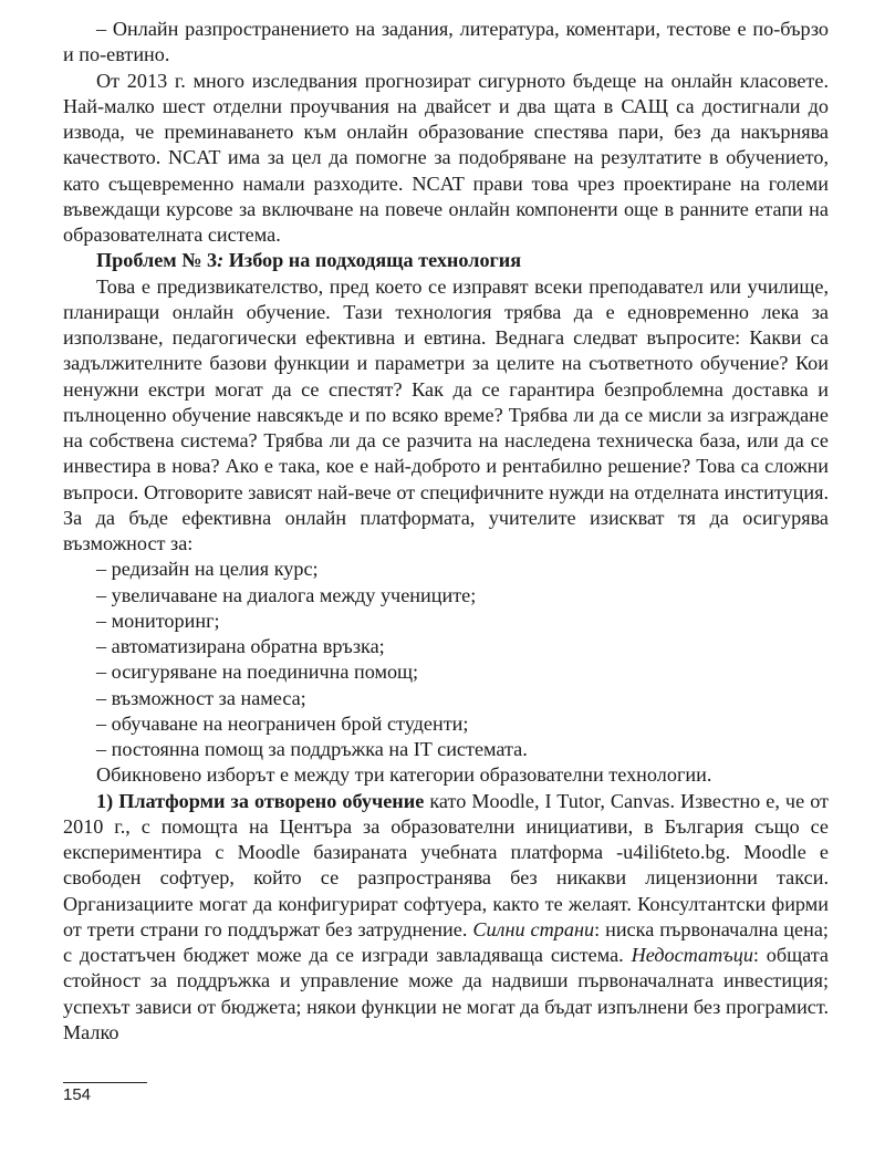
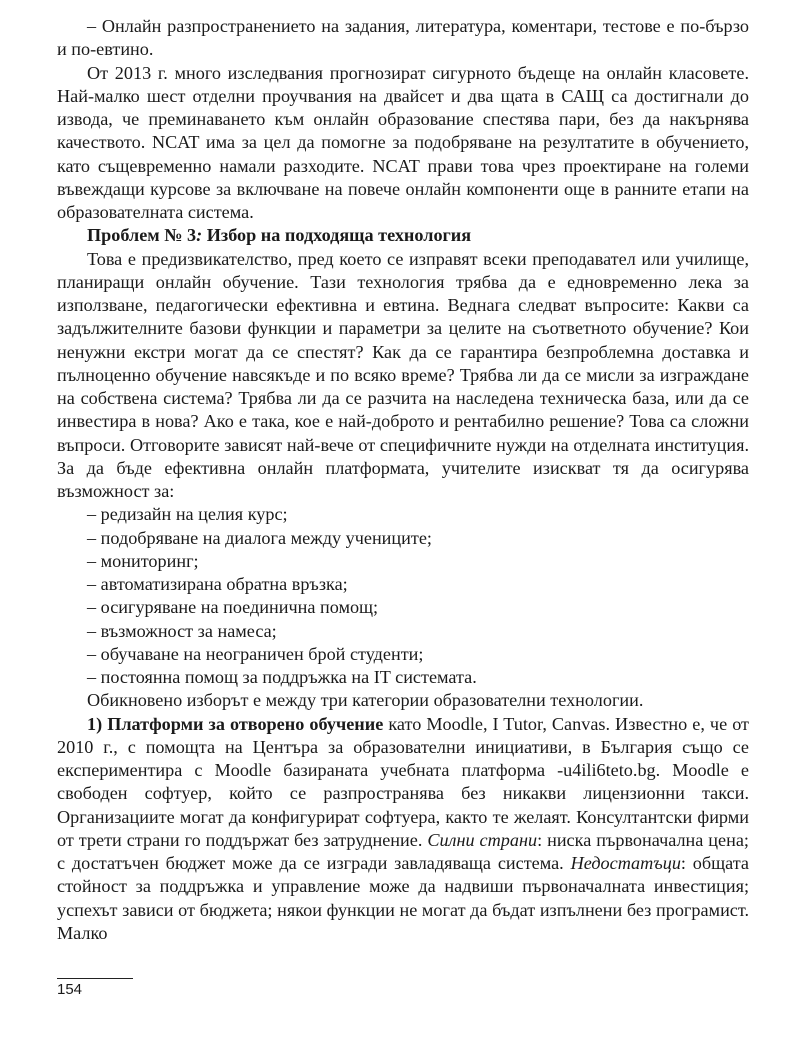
  – Онлайн разпространението на задания, литература, коментари, тестове е по-бързо и по-евтино.
  От 2013 г. много изследвания прогнозират сигурното бъдеще на онлайн класовете. Най-малко шест отделни проучвания на двайсет и два щата в САЩ са достигнали до извода, че преминаването към онлайн образование спестява пари, без да накърнява качеството. NCAT има за цел да помогне за подобряване на резултатите в обучението, като същевременно намали разходите. NCAT прави това чрез проектиране на големи въвеждащи курсове за включване на повече онлайн компоненти още в ранните етапи на образователната система.
  Проблем № 3: Избор на подходяща технология
  Това е предизвикателство, пред което се изправят всеки преподавател или училище, планиращи онлайн обучение. Тази технология трябва да е едновременно лека за използване, педагогически ефективна и евтина. Веднага следват въпросите: Какви са задължителните базови функции и параметри за целите на съответното обучение? Кои ненужни екстри могат да се спестят? Как да се гарантира безпроблемна доставка и пълноценно обучение навсякъде и по всяко време? Трябва ли да се мисли за изграждане на собствена система? Трябва ли да се разчита на наследена техническа база, или да се инвестира в нова? Ако е така, кое е най-доброто и рентабилно решение? Това са сложни въпроси. Отговорите зависят най-вече от специфичните нужди на отделната институция. За да бъде ефективна онлайн платформата, учителите изискват тя да осигурява възможност за:
  – редизайн на целия курс;
- – увеличаване на диалога между учениците;
+ – подобряване на диалога между учениците;
  – мониторинг;
  – автоматизирана обратна връзка;
  – осигуряване на поединична помощ;
  – възможност за намеса;
  – обучаване на неограничен брой студенти;
  – постоянна помощ за поддръжка на IT системата.
  Обикновено изборът е между три категории образователни технологии.
  1) Платформи за отворено обучение като Moodle, I Tutor, Canvas. Известно е, че от 2010 г., с помощта на Центъра за образователни инициативи, в България също се експериментира с Moodle базираната учебната платформа -u4ili6teto.bg. Moodle е свободен софтуер, който се разпространява без никакви лицензионни такси. Организациите могат да конфигурират софтуера, както те желаят. Консултантски фирми от трети страни го поддържат без затруднение. Силни страни: ниска първоначална цена; с достатъчен бюджет може да се изгради завладяваща система. Недостатъци: общата стойност за поддръжка и управление може да надвиши първоначалната инвестиция; успехът зависи от бюджета; някои функции не могат да бъдат изпълнени без програмист. Малко
  154
